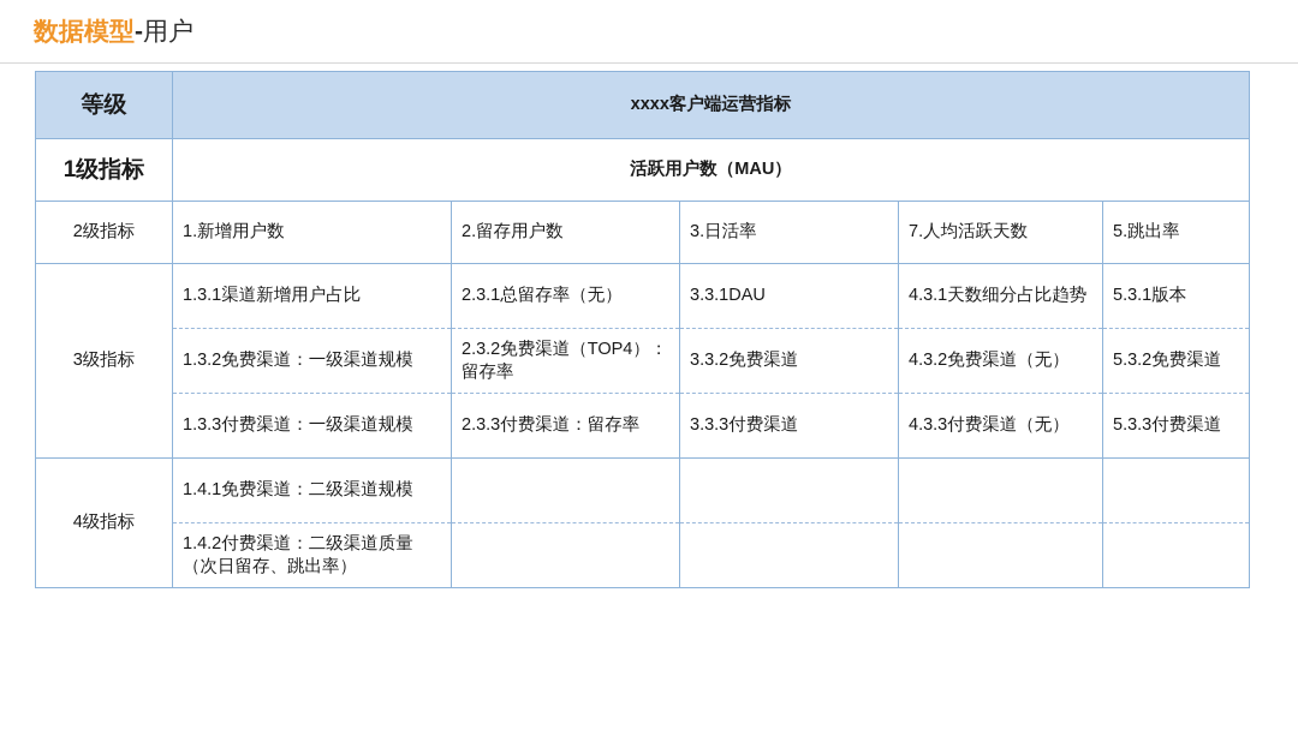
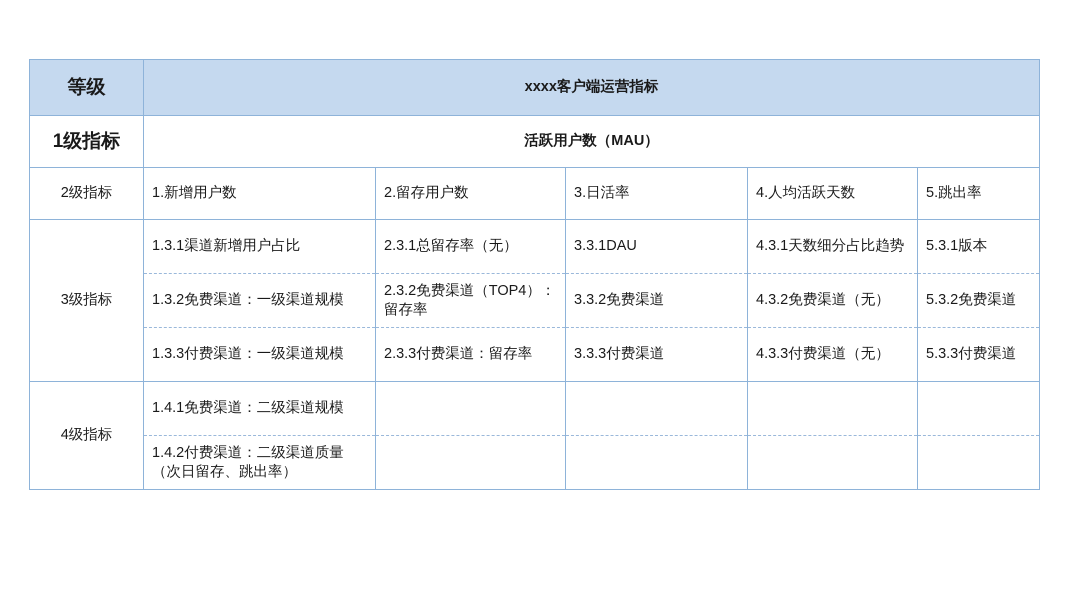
- 数据模型-用户
  等级	xxxx客户端运营指标
  1级指标	活跃用户数（MAU）
- 2级指标	1.新增用户数	2.留存用户数	3.日活率	7.人均活跃天数	5.跳出率
+ 2级指标	1.新增用户数	2.留存用户数	3.日活率	4.人均活跃天数	5.跳出率
  3级指标	1.3.1渠道新增用户占比	2.3.1总留存率（无）	3.3.1DAU	4.3.1天数细分占比趋势	5.3.1版本
  1.3.2免费渠道：一级渠道规模	2.3.2免费渠道（TOP4）：留存率	3.3.2免费渠道	4.3.2免费渠道（无）	5.3.2免费渠道
  1.3.3付费渠道：一级渠道规模	2.3.3付费渠道：留存率	3.3.3付费渠道	4.3.3付费渠道（无）	5.3.3付费渠道
  4级指标	1.4.1免费渠道：二级渠道规模
  1.4.2付费渠道：二级渠道质量（次日留存、跳出率）
